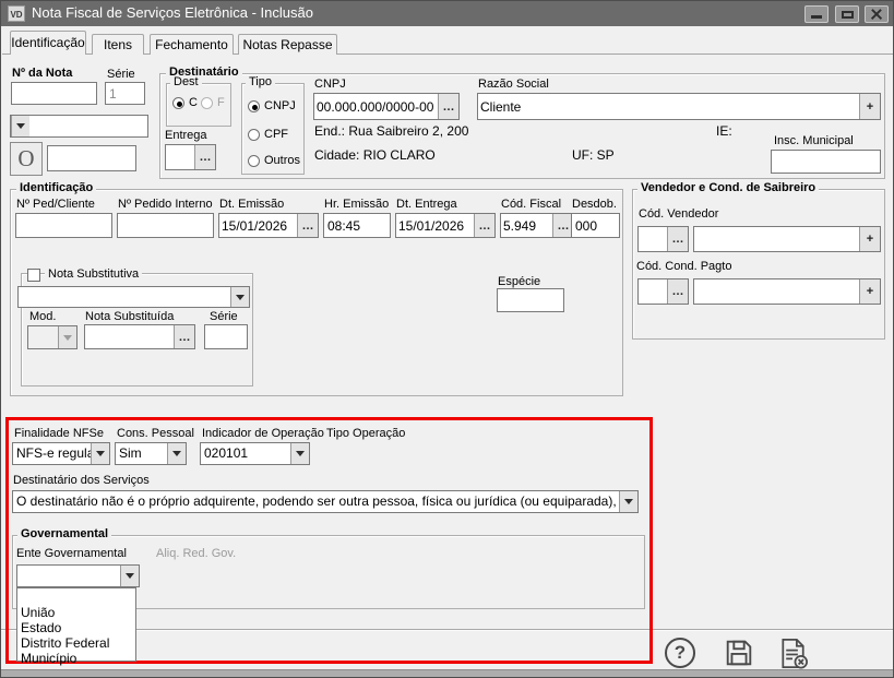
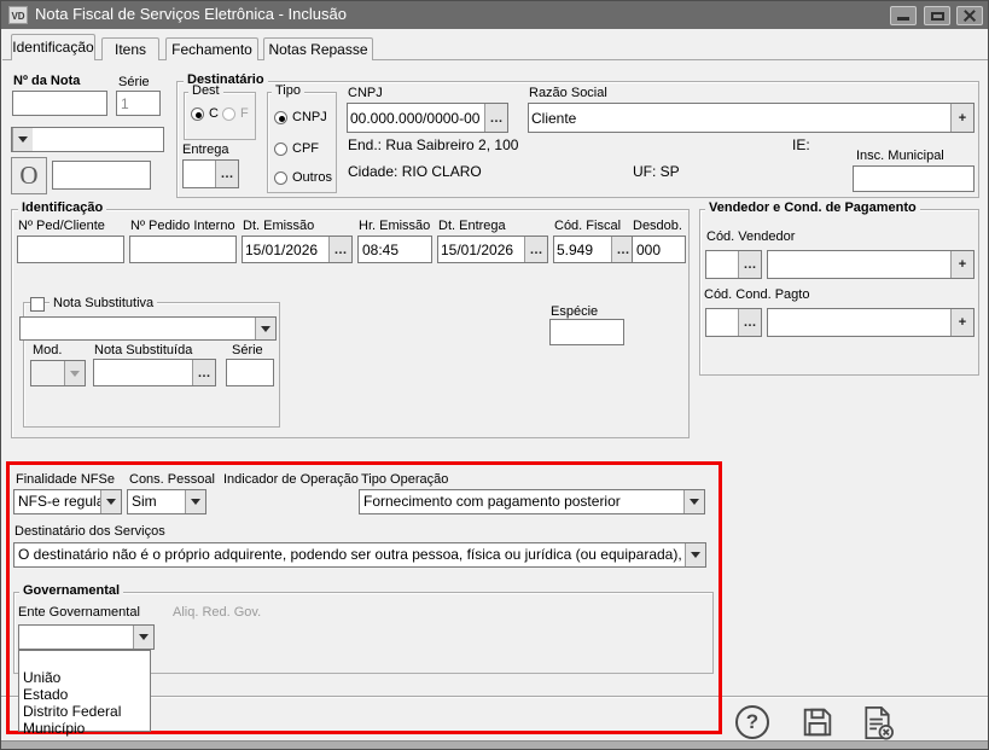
  VD
  Nota Fiscal de Serviços Eletrônica - Inclusão
  Identificação
  Itens
  Fechamento
  Notas Repasse
  Nº da Nota
  Série
  1
  O
  Destinatário
  Dest
  C
  F
  Entrega
  …
  Tipo
  CNPJ
  CPF
  Outros
  CNPJ
  00.000.000/0000-00
  …
  Razão Social
  Cliente
  +
- End.: Rua Saibreiro 2, 200
+ End.: Rua Saibreiro 2, 100
  Cidade: RIO CLARO
  UF: SP
  IE:
  Insc. Municipal
  Identificação
  Nº Ped/Cliente
  Nº Pedido Interno
  Dt. Emissão
  15/01/2026
  …
  Hr. Emissão
  08:45
  Dt. Entrega
  15/01/2026
  …
  Cód. Fiscal
  5.949
  …
  Desdob.
  000
  Nota Substitutiva
  Mod.
  Nota Substituída
  …
  Série
  Espécie
- Vendedor e Cond. de Saibreiro
+ Vendedor e Cond. de Pagamento
  Cód. Vendedor
  …
  +
  Cód. Cond. Pagto
  …
  +
  Finalidade NFSe
  NFS-e regul
  Cons. Pessoal
  Sim
  Indicador de Operação
- 020101
  Tipo Operação
+ Fornecimento com pagamento posterior
  Destinatário dos Serviços
  O destinatário não é o próprio adquirente, podendo ser outra pessoa, física ou jurídica (ou equiparada),
  Governamental
  Ente Governamental
  Aliq. Red. Gov.
  União
  Estado
  Distrito Federal
  Município
  ?
